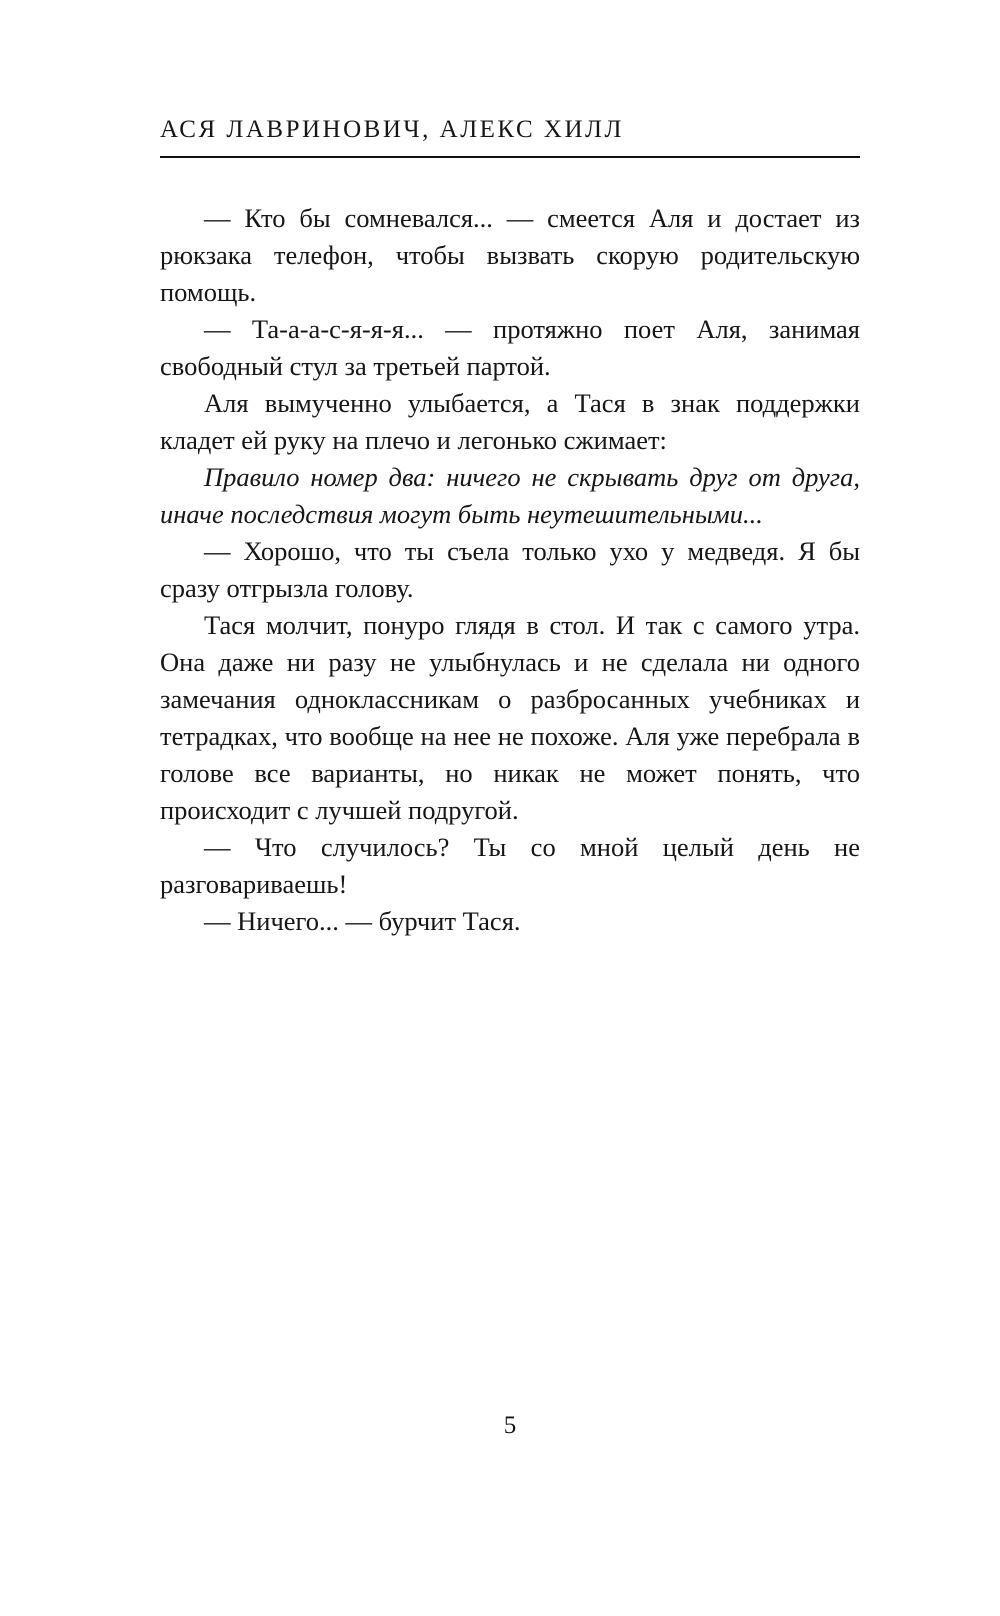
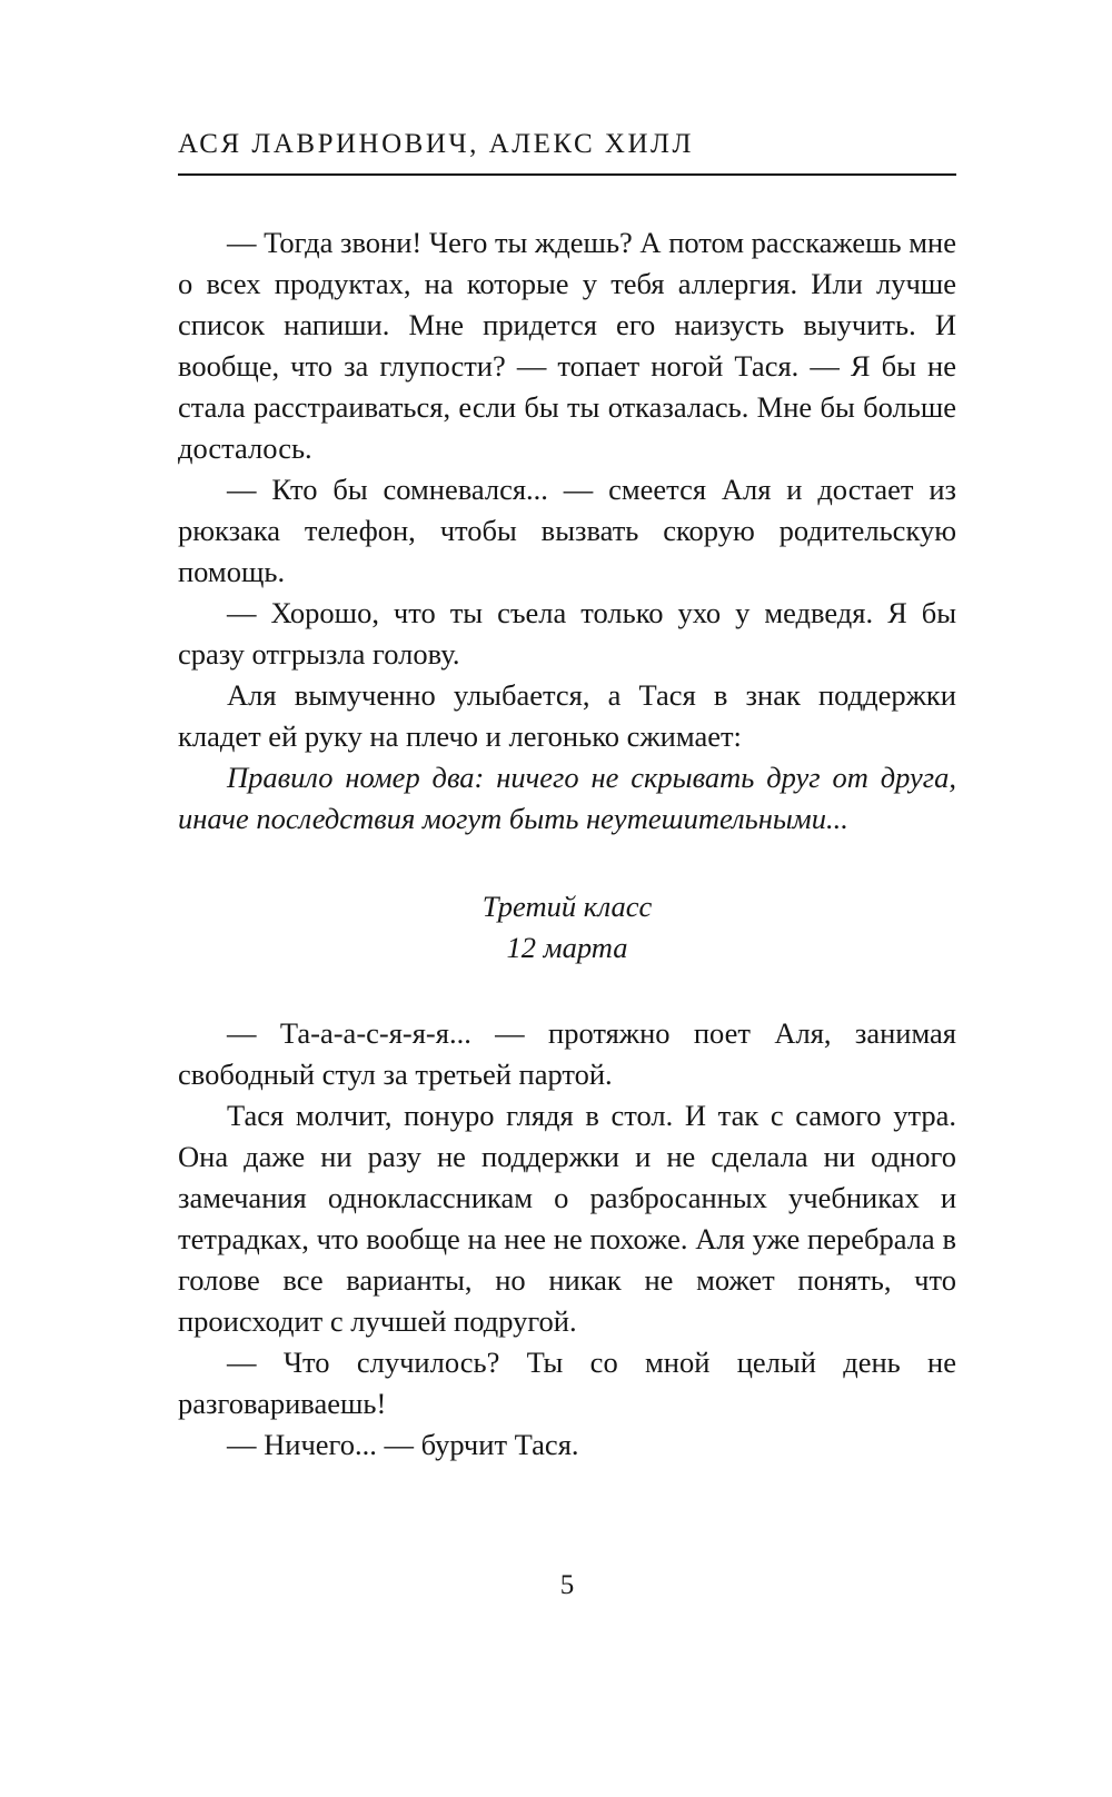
  АСЯ ЛАВРИНОВИЧ, АЛЕКС ХИЛЛ
+ — Тогда звони! Чего ты ждешь? А потом расскажешь мне о всех продуктах, на которые у тебя аллергия. Или лучше список напиши. Мне придется его наизусть выучить. И вообще, что за глупости? — топает ногой Тася. — Я бы не стала расстраиваться, если бы ты отказалась. Мне бы больше досталось.
  — Кто бы сомневался... — смеется Аля и достает из рюкзака телефон, чтобы вызвать скорую родительскую помощь.
- — Та-а-а-с-я-я-я... — протяжно поет Аля, занимая свободный стул за третьей партой.
+ — Хорошо, что ты съела только ухо у медведя. Я бы сразу отгрызла голову.
  Аля вымученно улыбается, а Тася в знак поддержки кладет ей руку на плечо и легонько сжимает:
  Правило номер два: ничего не скрывать друг от друга, иначе последствия могут быть неутешительными...
+ Третий класс
+ 12 марта
- — Хорошо, что ты съела только ухо у медведя. Я бы сразу отгрызла голову.
+ — Та-а-а-с-я-я-я... — протяжно поет Аля, занимая свободный стул за третьей партой.
- Тася молчит, понуро глядя в стол. И так с самого утра. Она даже ни разу не улыбнулась и не сделала ни одного замечания одноклассникам о разбросанных учебниках и тетрадках, что вообще на нее не похоже. Аля уже перебрала в голове все варианты, но никак не может понять, что происходит с лучшей подругой.
+ Тася молчит, понуро глядя в стол. И так с самого утра. Она даже ни разу не поддержки и не сделала ни одного замечания одноклассникам о разбросанных учебниках и тетрадках, что вообще на нее не похоже. Аля уже перебрала в голове все варианты, но никак не может понять, что происходит с лучшей подругой.
  — Что случилось? Ты со мной целый день не разговариваешь!
  — Ничего... — бурчит Тася.
  5
